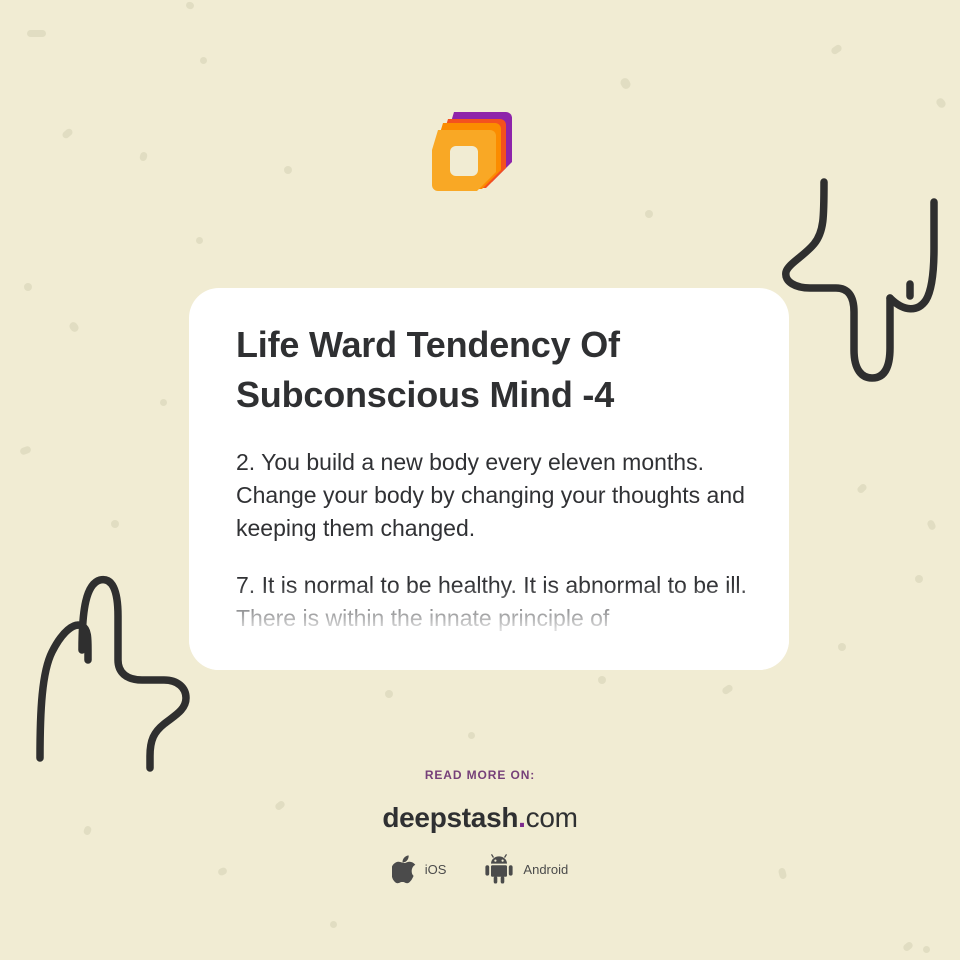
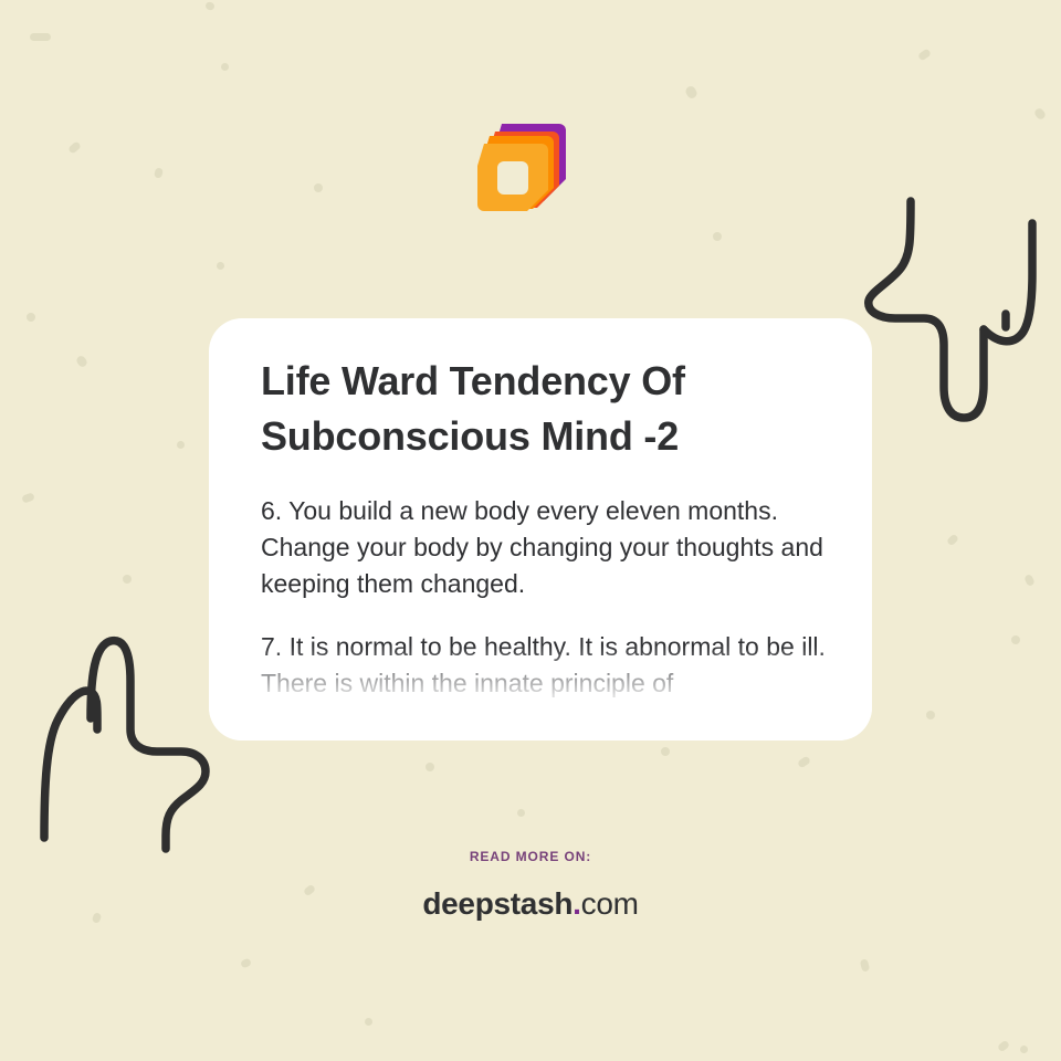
- Life Ward Tendency Of Subconscious Mind -4
+ Life Ward Tendency Of Subconscious Mind -2
- 2. You build a new body every eleven months. Change your body by changing your thoughts and keeping them changed.
+ 6. You build a new body every eleven months. Change your body by changing your thoughts and keeping them changed.
  READ MORE ON:
  deepstash.com
- iOS
- Android
